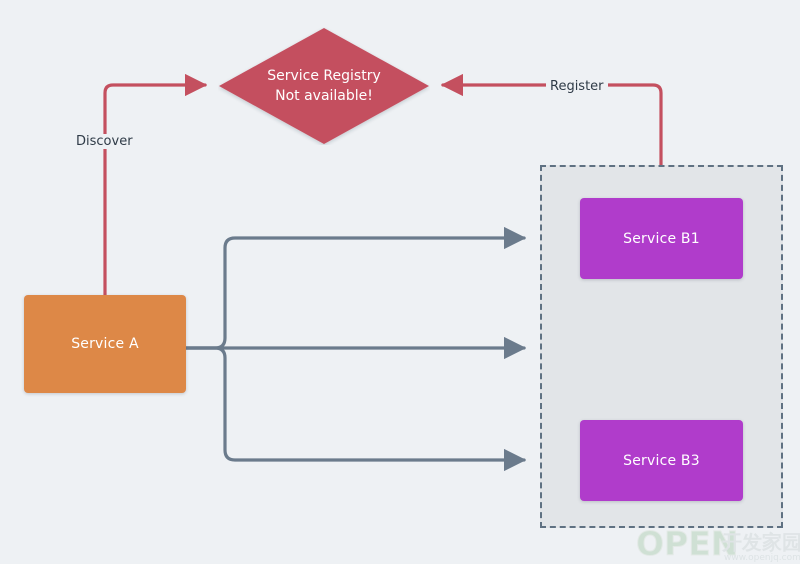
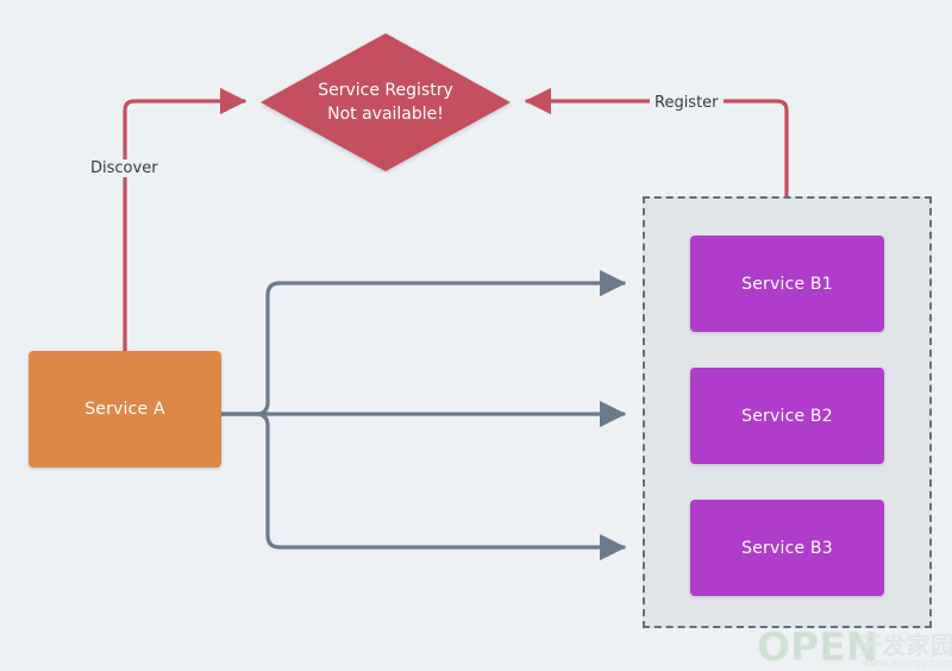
  Service Registry
  Not available!
  Service A
  Service B1
+ Service B2
  Service B3
  Discover
  Register
  OPEN
  开发家园
  www.openjq.com
